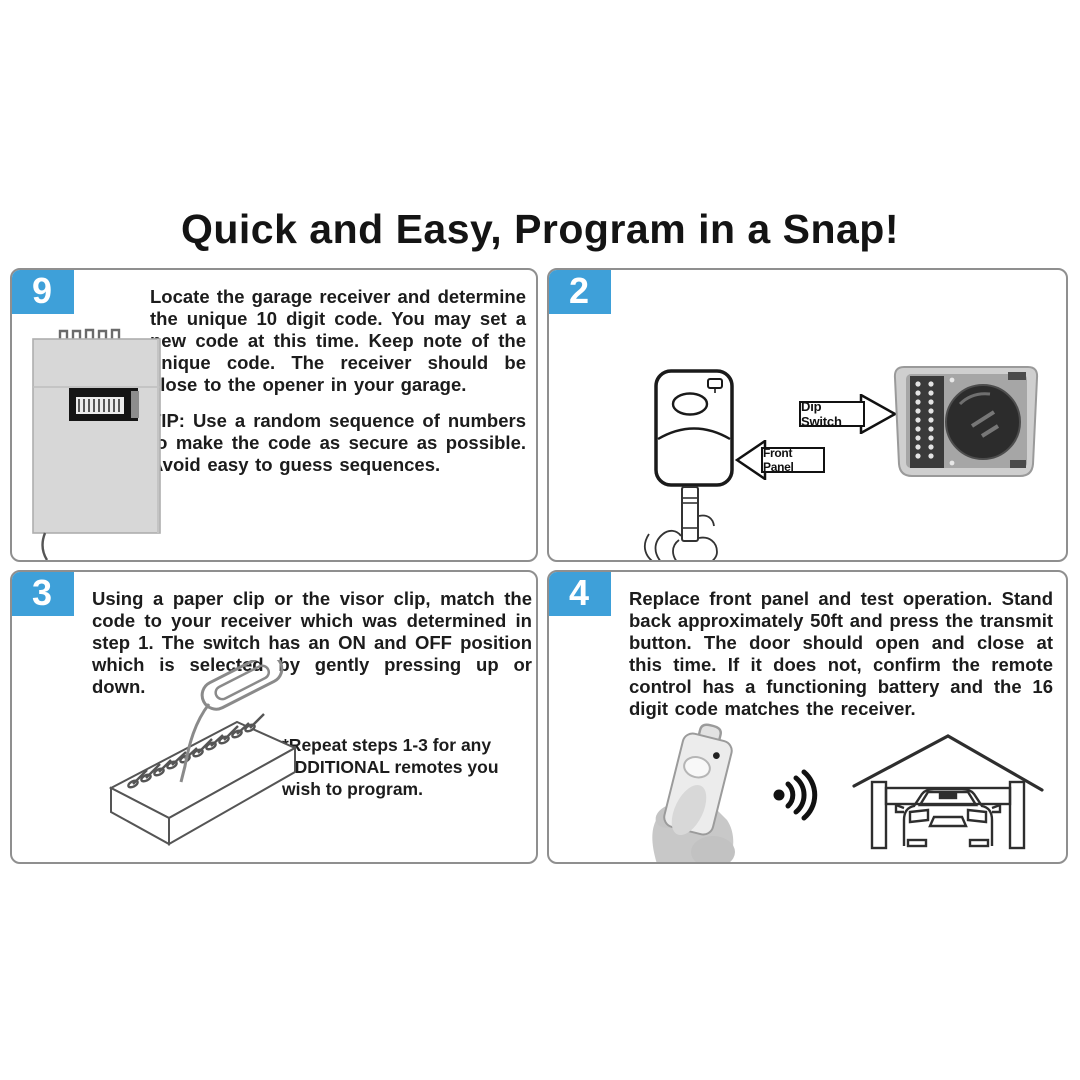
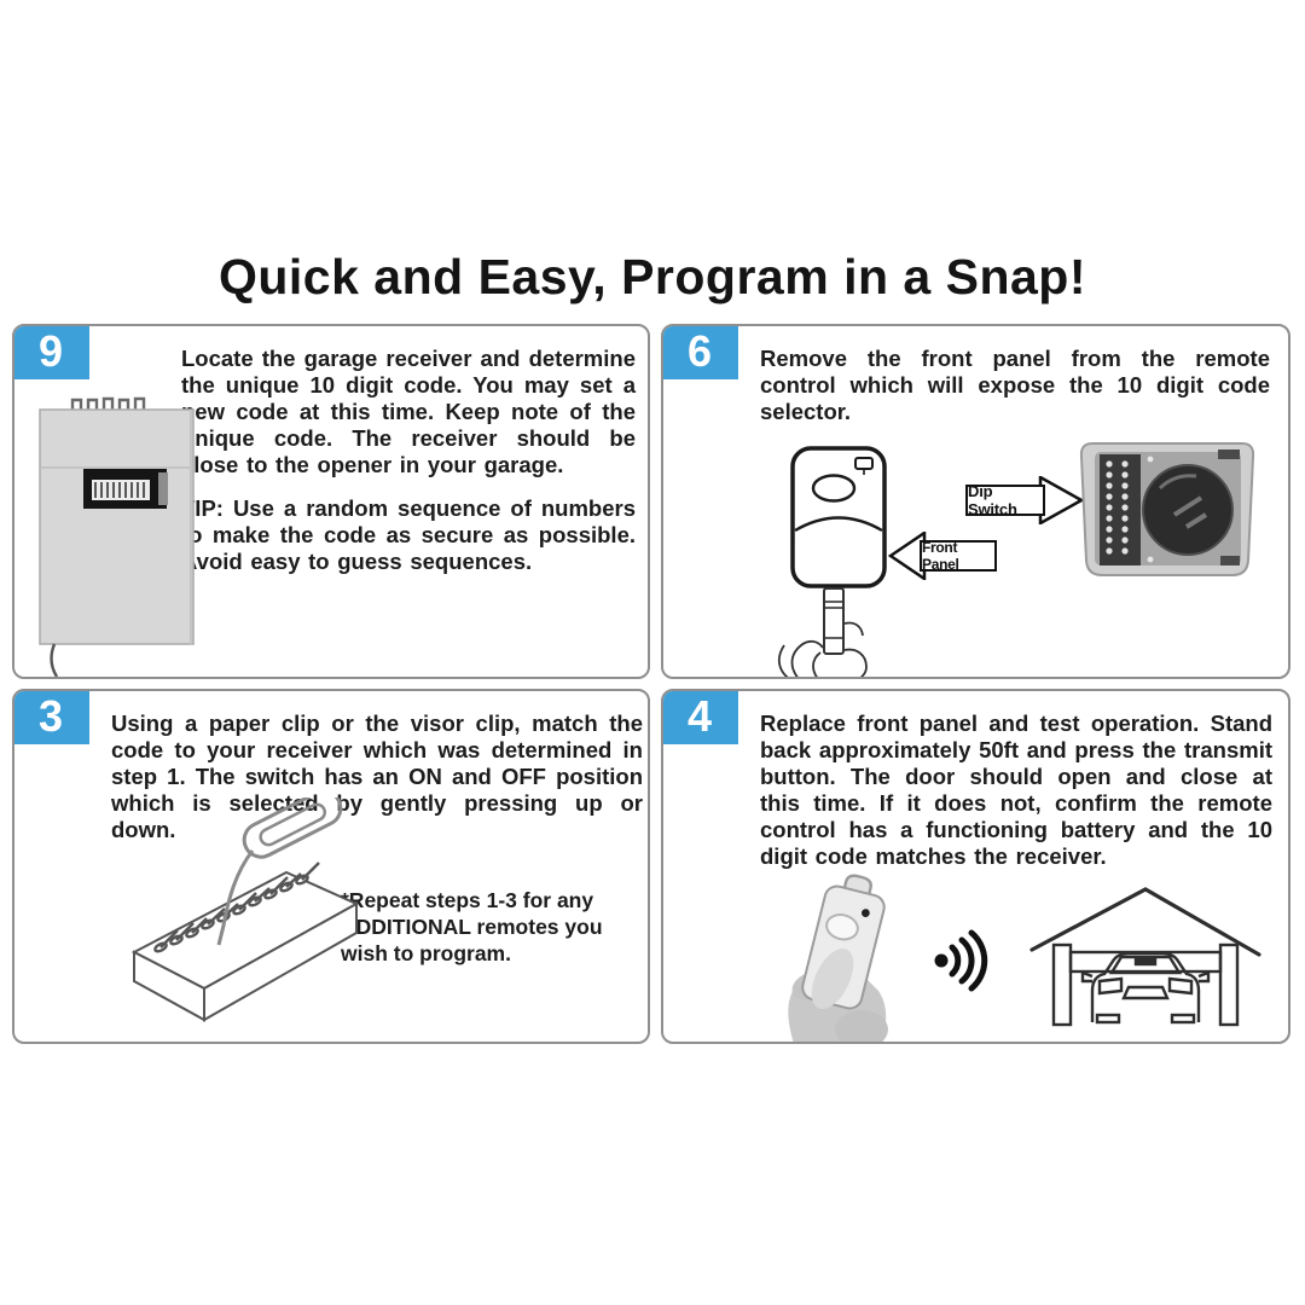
  Quick and Easy, Program in a Snap!
  9
  Locate the garage receiver and determine the unique 10 digit code. You may set a ew code at this time. Keep note of the nique code. The receiver should be lose to the opener in your garage.
  IP: Use a random sequence of numbers o make the code as secure as possible. void easy to guess sequences.
- 2
+ 6
+ Remove the front panel from the remote control which will expose the 10 digit code selector.
  Dip Switch
  Front Panel
  3
  Using a paper clip or the visor clip, match the code to your receiver which was determined in step 1. The switch has an ON and OFF position which is selectd by gently pressing up or down.
  Repeat steps 1-3 for any DDITIONAL remotes you wish to program.
  4
- Replace front panel and test operation. Stand back approximately 50ft and press the transmit button. The door should open and close at this time. If it does not, confirm the remote control has a functioning battery and the 16 digit code matches the receiver.
+ Replace front panel and test operation. Stand back approximately 50ft and press the transmit button. The door should open and close at this time. If it does not, confirm the remote control has a functioning battery and the 10 digit code matches the receiver.
